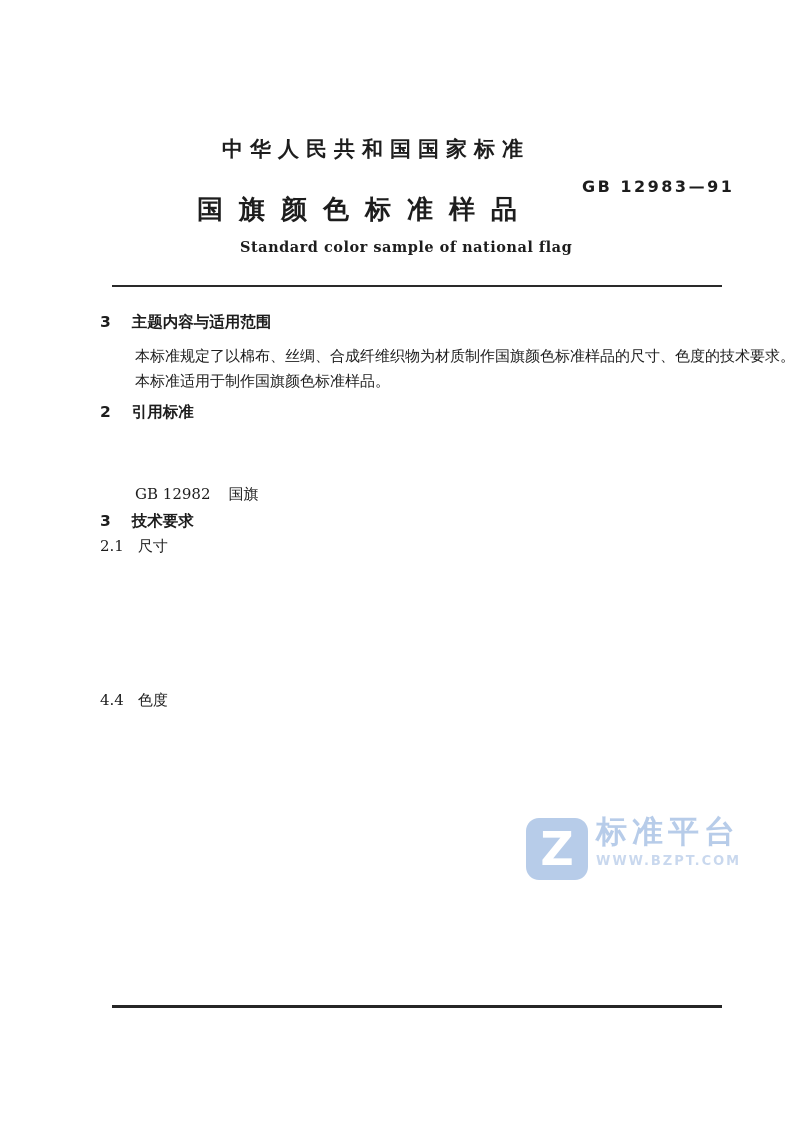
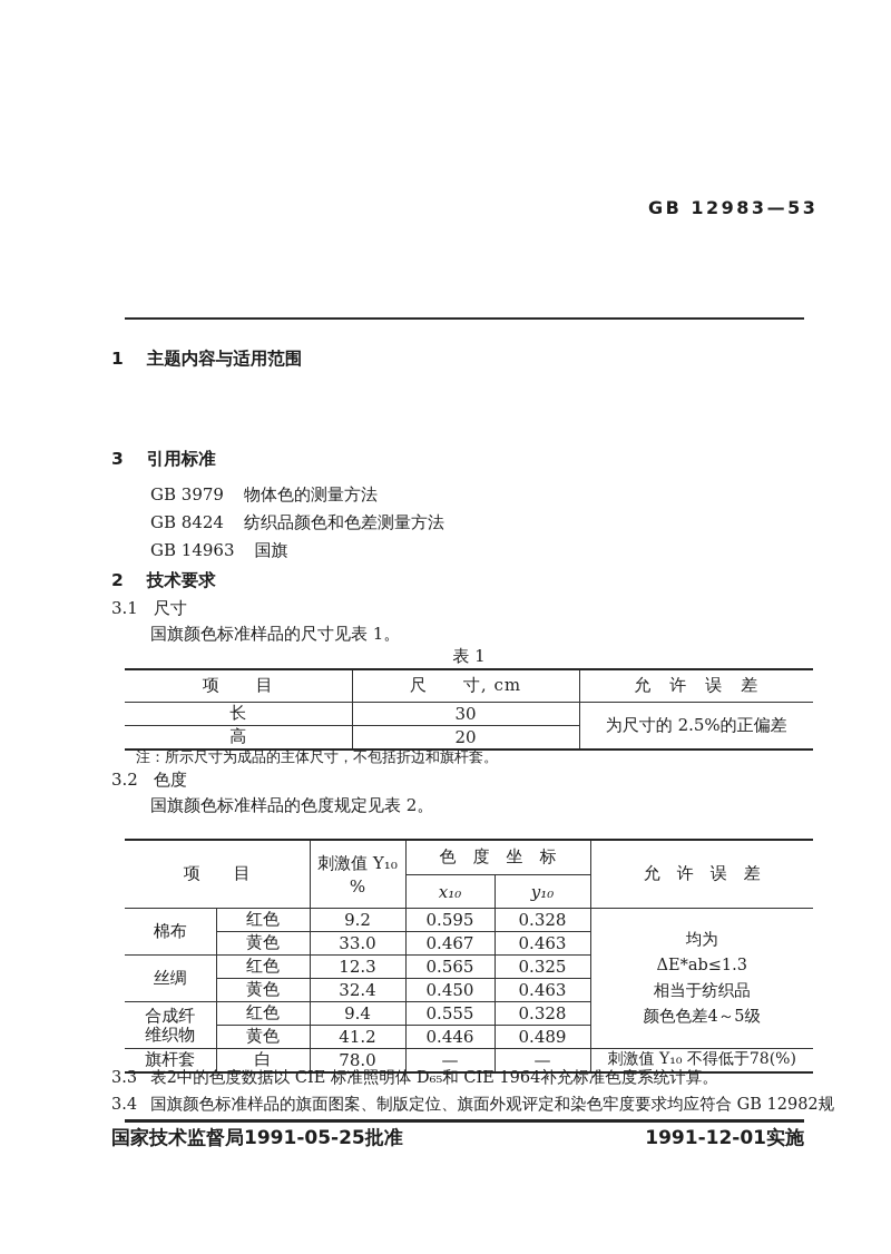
- Z
- 标准平台
- WWW.BZPT.COM
- 中华人民共和国国家标准
- GB 12983—91
+ GB 12983—53
- 国旗颜色标准样品
- Standard color sample of national flag
- 3 主题内容与适用范围
+ 1 主题内容与适用范围
- 本标准规定了以棉布、丝绸、合成纤维织物为材质制作国旗颜色标准样品的尺寸、色度的技术要求。
- 本标准适用于制作国旗颜色标准样品。
- 2 引用标准
+ 3 引用标准
+ GB 3979 物体色的测量方法
+ GB 8424 纺织品颜色和色差测量方法
- GB 12982 国旗
+ GB 14963 国旗
- 3 技术要求
+ 2 技术要求
- 2.1 尺寸
+ 3.1 尺寸
+ 国旗颜色标准样品的尺寸见表 1。
+ 表 1
+ 项 目	尺 寸, cm	允 许 误 差
+ 长	30	为尺寸的 2.5%的正偏差
+ 高	20
+ 注：所示尺寸为成品的主体尺寸，不包括折边和旗杆套。
- 4.4 色度
+ 3.2 色度
+ 国旗颜色标准样品的色度规定见表 2。
+ 项 目	刺激值 Y₁₀ %	色 度 坐 标	允 许 误 差
+ x₁₀	y₁₀
+ 棉布	红色	9.2	0.595	0.328	均为 ΔE*ab≤1.3 相当于纺织品 颜色色差4～5级
+ 黄色	33.0	0.467	0.463
+ 丝绸	红色	12.3	0.565	0.325
+ 黄色	32.4	0.450	0.463
+ 合成纤维织物	红色	9.4	0.555	0.328
+ 黄色	41.2	0.446	0.489
+ 旗杆套	白	78.0	—	—	刺激值 Y₁₀ 不得低于78(%)
+ 3.3 表2中的色度数据以 CIE 标准照明体 D₆₅和 CIE 1964补充标准色度系统计算。
+ 3.4 国旗颜色标准样品的旗面图案、制版定位、旗面外观评定和染色牢度要求均应符合 GB 12982规
+ 国家技术监督局1991-05-25批准
+ 1991-12-01实施
